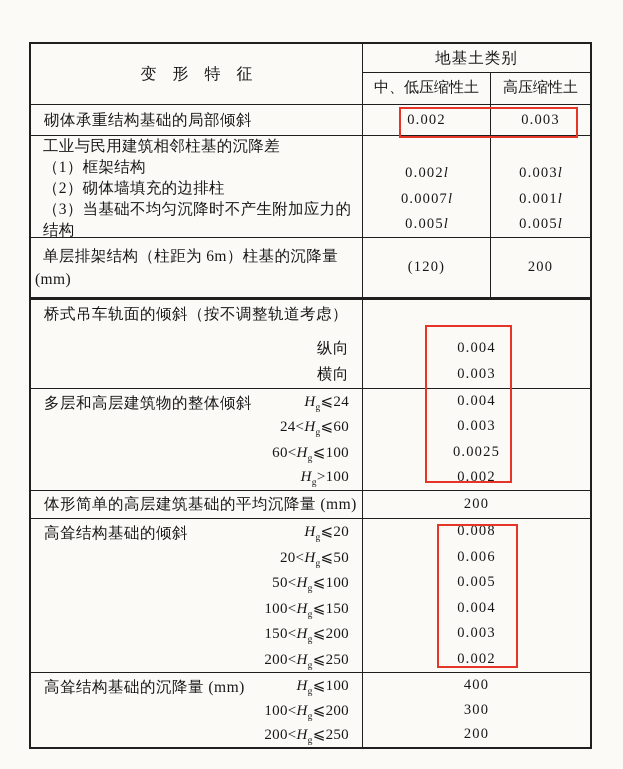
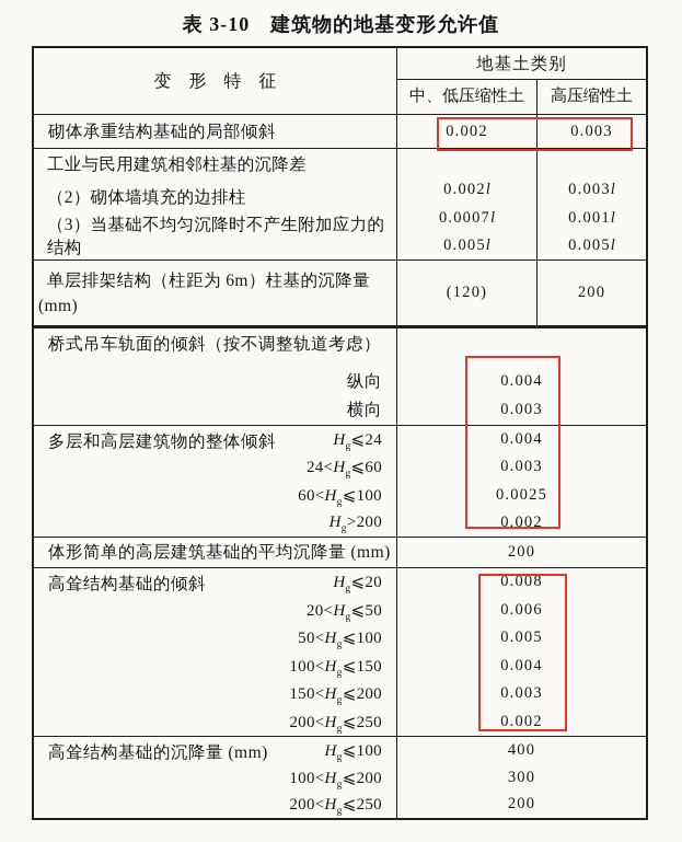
+ 表 3-10 建筑物的地基变形允许值
  变 形 特 征
  地基土类别
  中、低压缩性土
  高压缩性土
  砌体承重结构基础的局部倾斜
  0.002
  0.003
  工业与民用建筑相邻柱基的沉降差
- （1）框架结构
  （2）砌体墙填充的边排柱
  （3）当基础不均匀沉降时不产生附加应力的结构
  0.002
  l
  0.003
  l
  0.0007
  l
  0.001
  l
  0.005
  l
  0.005
  l
  单层排架结构（柱距为 6m）柱基的沉降量
  (mm)
  (120)
  200
  桥式吊车轨面的倾斜（按不调整轨道考虑）
  纵向
  横向
  0.004
  0.003
  多层和高层建筑物的整体倾斜
  Hg⩽24
  24<Hg⩽60
  60<Hg⩽100
- Hg>100
+ Hg>200
  0.004
  0.003
  0.0025
  0.002
  体形简单的高层建筑基础的平均沉降量 (mm)
  200
  高耸结构基础的倾斜
  Hg⩽20
  20<Hg⩽50
  50<Hg⩽100
  100<Hg⩽150
  150<Hg⩽200
  200<Hg⩽250
  0.008
  0.006
  0.005
  0.004
  0.003
  0.002
  高耸结构基础的沉降量 (mm)
  Hg⩽100
  100<Hg⩽200
  200<Hg⩽250
  400
  300
  200
